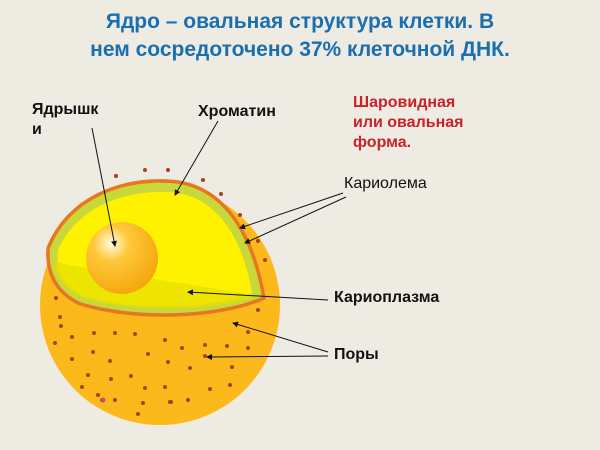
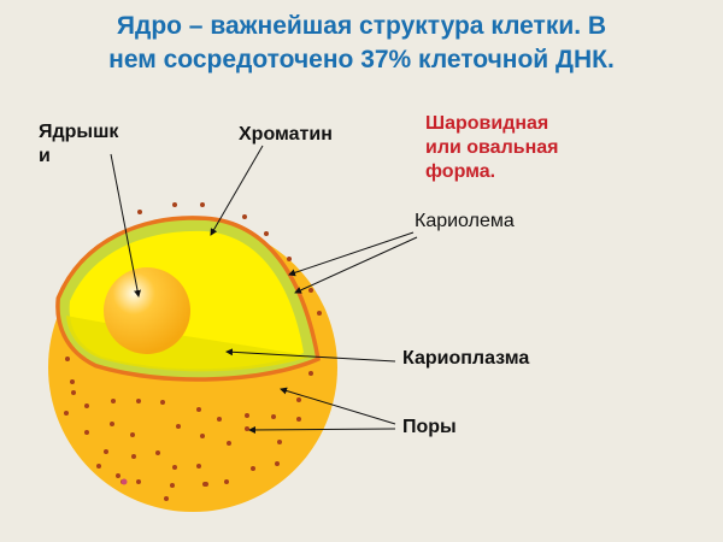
- Ядро – овальная структура клетки. В
+ Ядро – важнейшая структура клетки. В
  нем сосредоточено 37% клеточной ДНК.
  Ядрышк
  и
  Хроматин
  Шаровидная
  или овальная
  форма.
  Кариолема
  Кариоплазма
  Поры
